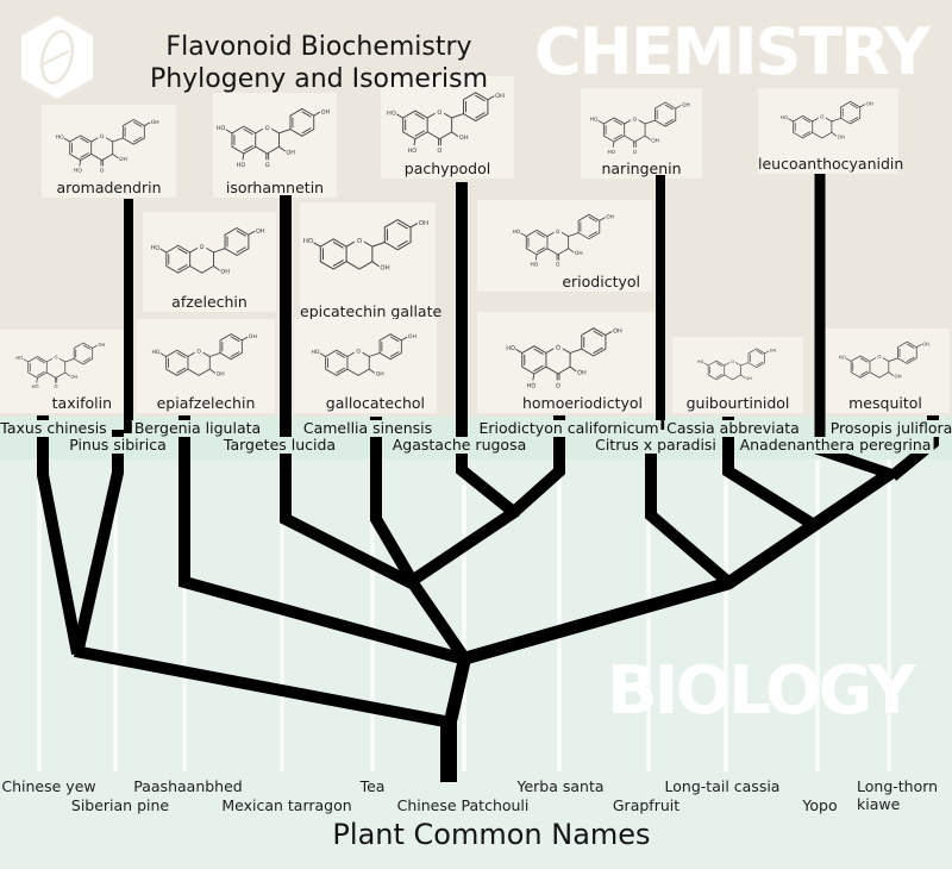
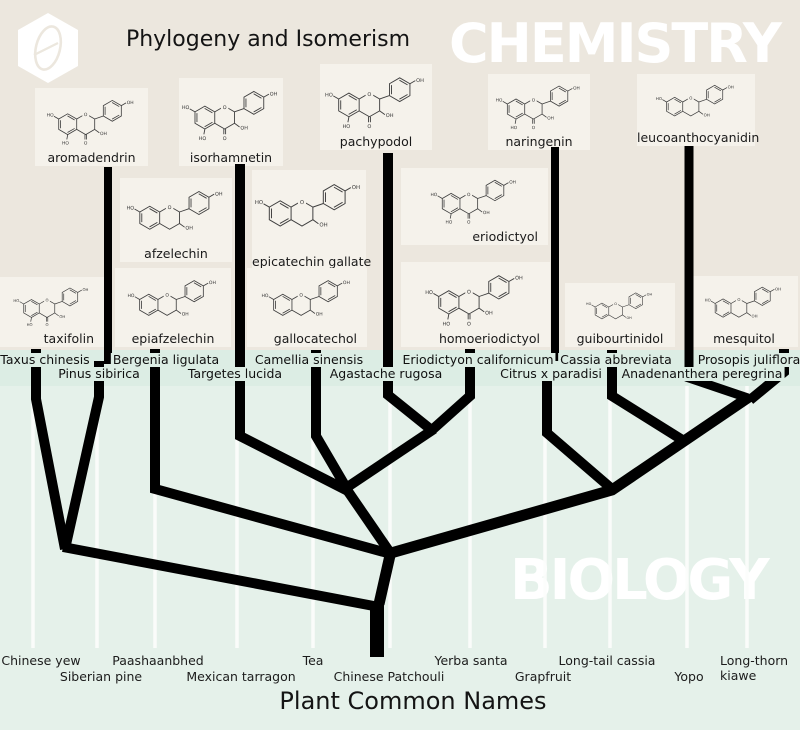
- Flavonoid Biochemistry
  Phylogeny and Isomerism
  CHEMISTRY
  BIOLOG
  Plant Common Names
  taxifolin
  aromadendrin
  afzelechin
  epiafzelechin
  isorhamnetin
  epicatechin gallat
  gallocatechol
  pachypodol
  eriodictyol
  homoeriodictyol
  naringenin
  leucoanthocyanidi
  guibourtinidol
  mesquitol
  Taxus chinesis
  Pinus sibirica
  Bergenia ligulata
  Targetes lucida
  Camellia sinensis
  Agastache rugosa
  Eriodictyon californicum
  Citrus x paradisi
  Cassia abbreviata
  Anadenanthera peregrina
  Prosopis juliflora
  Chinese yew
  Siberian pine
  Paashaanbhed
  Mexican tarragon
  Tea
  Chinese Patchouli
  Yerba santa
  Grapfruit
  Long-tail cassia
  Yopo
  Long-thorn
  kiawe
